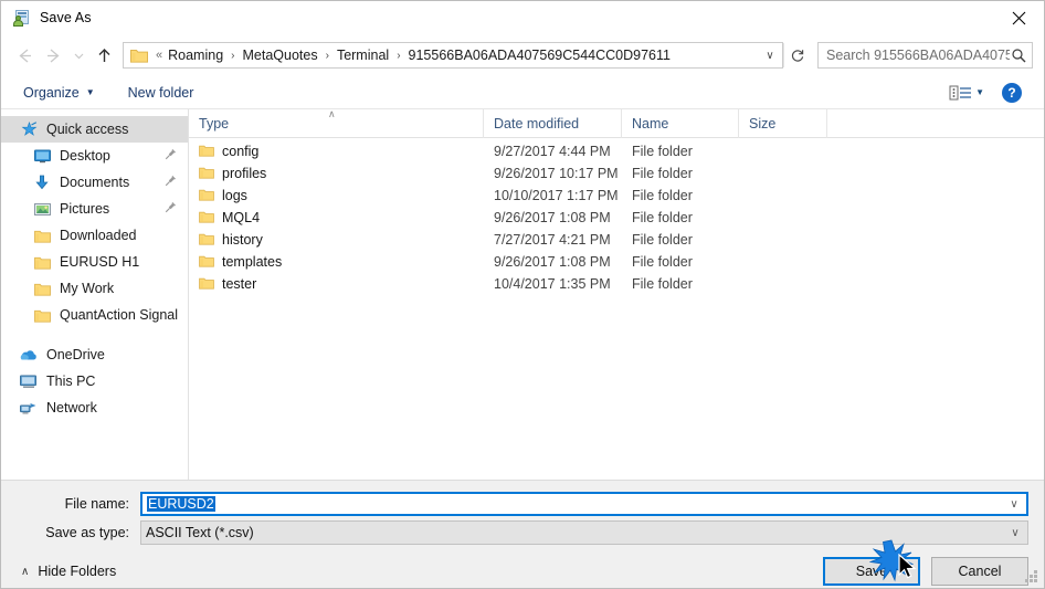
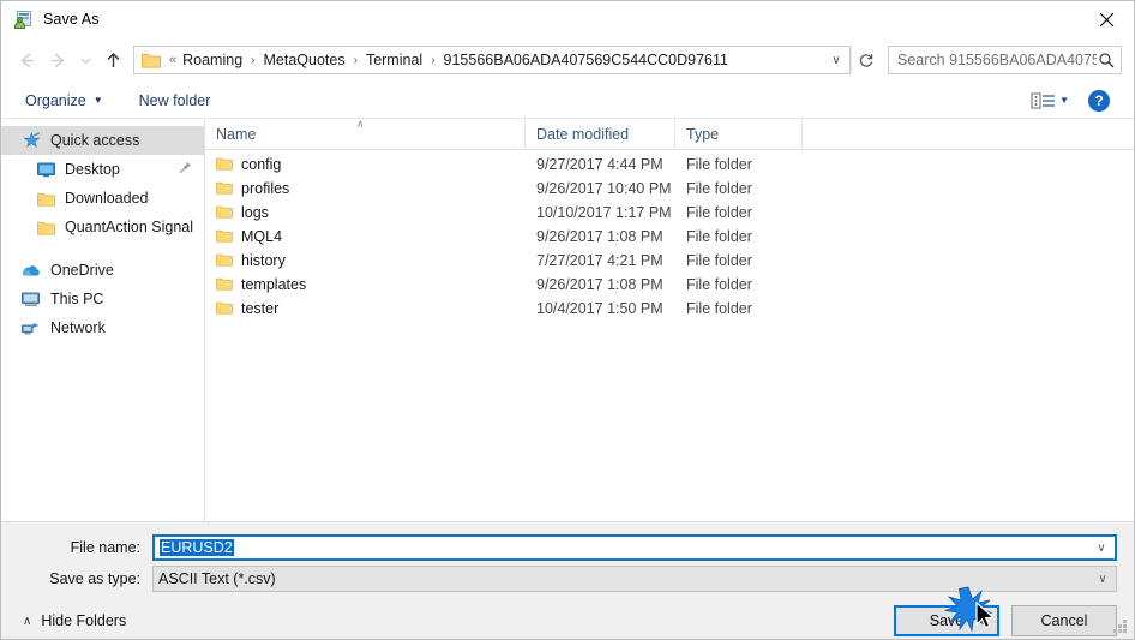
  Save As
  «
  Roaming
  ›
  MetaQuotes
  ›
  Terminal
  ›
  915566BA06ADA407569C544CC0D97611
  ∨
  Search 915566BA06ADA4075
  Organize
  ▼
  New folder
  ▼
  ?
  Quick access
  Desktop
- Documents
- Pictures
  Downloaded
- EURUSD H1
- My Work
  QuantAction Signal
  OneDrive
  This PC
  Network
- Type
+ Name
  ∧
  Date modified
- Name
+ Type
- Size
  config
  9/27/2017 4:44 PM
  File folder
  profiles
- 9/26/2017 10:17 PM
+ 9/26/2017 10:40 PM
  File folder
  logs
  10/10/2017 1:17 PM
  File folder
  MQL4
  9/26/2017 1:08 PM
  File folder
  history
  7/27/2017 4:21 PM
  File folder
  templates
  9/26/2017 1:08 PM
  File folder
  tester
- 10/4/2017 1:35 PM
+ 10/4/2017 1:50 PM
  File folder
  File name:
  EURUSD2
  ∨
  Save as type:
  ASCII Text (*.csv)
  ∨
  ∧
  Hide Folders
  Sae
  Cancel
